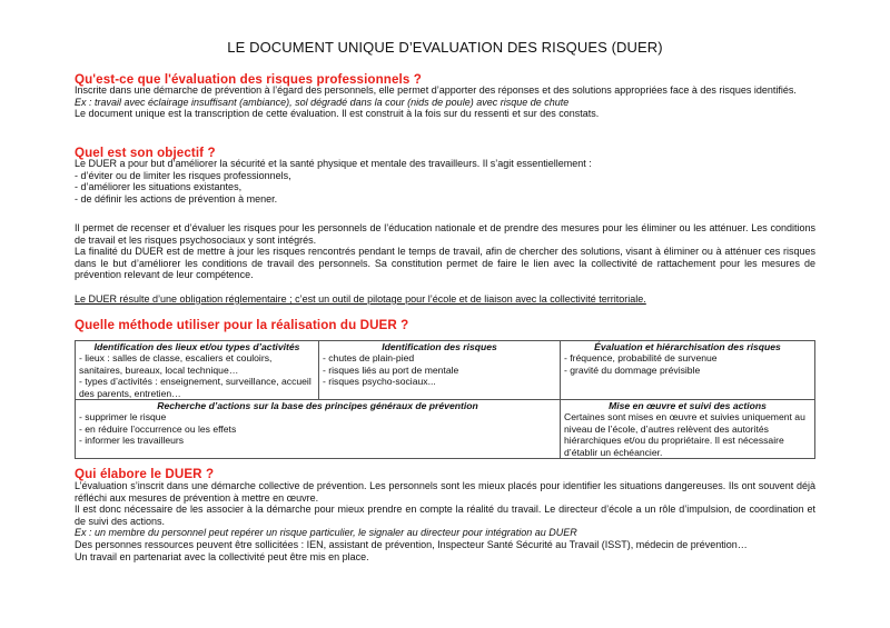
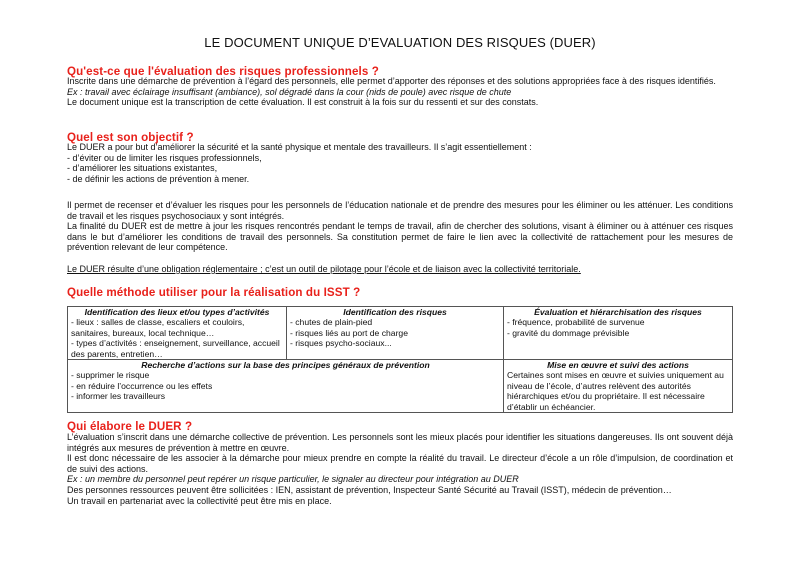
  LE DOCUMENT UNIQUE D’EVALUATION DES RISQUES (DUER)
  Qu'est-ce que l'évaluation des risques professionnels ?
  Inscrite dans une démarche de prévention à l’égard des personnels, elle permet d’apporter des réponses et des solutions appropriées face à des risques identifiés.
  Ex : travail avec éclairage insuffisant (ambiance), sol dégradé dans la cour (nids de poule) avec risque de chute
  Le document unique est la transcription de cette évaluation. Il est construit à la fois sur du ressenti et sur des constats.
  Quel est son objectif ?
  Le DUER a pour but d’améliorer la sécurité et la santé physique et mentale des travailleurs. Il s’agit essentiellement :
  - d’éviter ou de limiter les risques professionnels,
  - d’améliorer les situations existantes,
  - de définir les actions de prévention à mener.
  Il permet de recenser et d’évaluer les risques pour les personnels de l’éducation nationale et de prendre des mesures pour les éliminer ou les atténuer. Les conditions de travail et les risques psychosociaux y sont intégrés.
  La finalité du DUER est de mettre à jour les risques rencontrés pendant le temps de travail, afin de chercher des solutions, visant à éliminer ou à atténuer ces risques dans le but d’améliorer les conditions de travail des personnels. Sa constitution permet de faire le lien avec la collectivité de rattachement pour les mesures de prévention relevant de leur compétence.
  Le DUER résulte d’une obligation réglementaire ; c’est un outil de pilotage pour l’école et de liaison avec la collectivité territoriale.
- Quelle méthode utiliser pour la réalisation du DUER ?
+ Quelle méthode utiliser pour la réalisation du ISST ?
- Identification des lieux et/ou types d’activités - lieux : salles de classe, escaliers et couloirs, sanitaires, bureaux, local technique… - types d’activités : enseignement, surveillance, accueil des parents, entretien…	Identification des risques - chutes de plain-pied - risques liés au port de mentale - risques psycho-sociaux...	Évaluation et hiérarchisation des risques - fréquence, probabilité de survenue - gravité du dommage prévisible
+ Identification des lieux et/ou types d’activités - lieux : salles de classe, escaliers et couloirs, sanitaires, bureaux, local technique… - types d’activités : enseignement, surveillance, accueil des parents, entretien…	Identification des risques - chutes de plain-pied - risques liés au port de charge - risques psycho-sociaux...	Évaluation et hiérarchisation des risques - fréquence, probabilité de survenue - gravité du dommage prévisible
  Recherche d’actions sur la base des principes généraux de prévention - supprimer le risque - en réduire l’occurrence ou les effets - informer les travailleurs	Mise en œuvre et suivi des actions Certaines sont mises en œuvre et suivies uniquement au niveau de l’école, d’autres relèvent des autorités hiérarchiques et/ou du propriétaire. Il est nécessaire d’établir un échéancier.
  Qui élabore le DUER ?
- L’évaluation s’inscrit dans une démarche collective de prévention. Les personnels sont les mieux placés pour identifier les situations dangereuses. Ils ont souvent déjà réfléchi aux mesures de prévention à mettre en œuvre.
+ L’évaluation s’inscrit dans une démarche collective de prévention. Les personnels sont les mieux placés pour identifier les situations dangereuses. Ils ont souvent déjà intégrés aux mesures de prévention à mettre en œuvre.
  Il est donc nécessaire de les associer à la démarche pour mieux prendre en compte la réalité du travail. Le directeur d’école a un rôle d’impulsion, de coordination et de suivi des actions.
  Ex : un membre du personnel peut repérer un risque particulier, le signaler au directeur pour intégration au DUER
  Des personnes ressources peuvent être sollicitées : IEN, assistant de prévention, Inspecteur Santé Sécurité au Travail (ISST), médecin de prévention…
  Un travail en partenariat avec la collectivité peut être mis en place.
